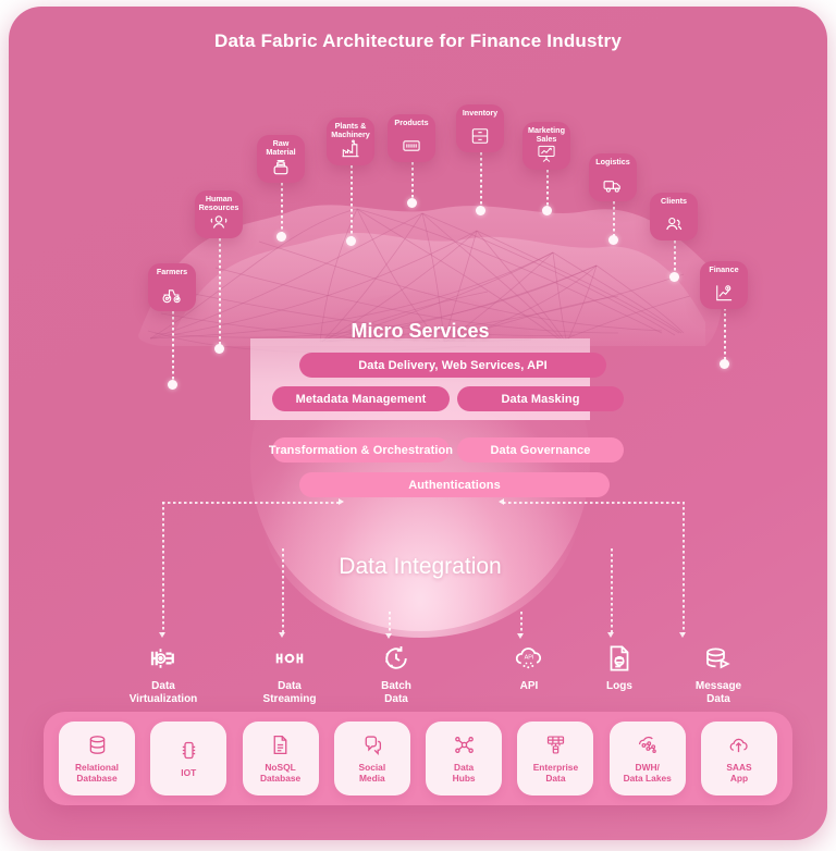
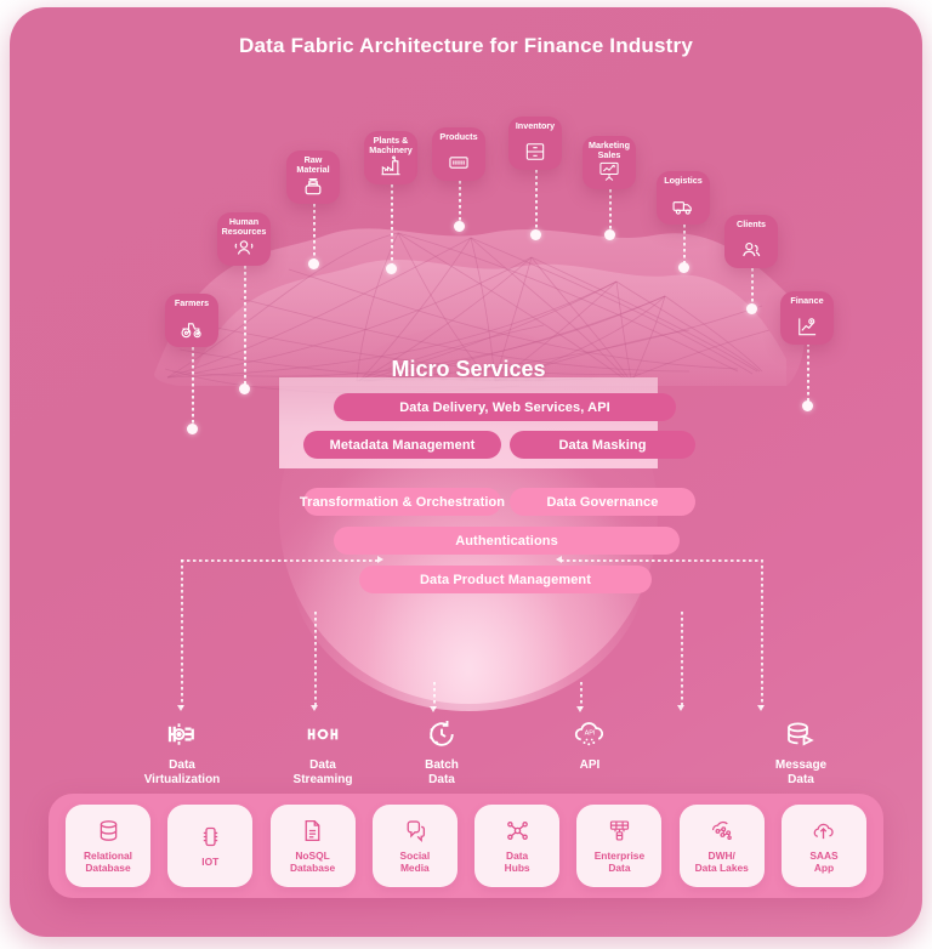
  Data Fabric Architecture for Finance Industry
  Micro Services
- Data Integration
  Data Delivery, Web Services, API
  Metadata Management
  Data Masking
  Transformation & Orchestration
  Data Governance
  Authentications
+ Data Product Management
  Farmers
  Human
  Resources
  Raw
  Material
  Plants &
  Machinery
  Products
  Inventory
  Marketing
  Sales
  Logistics
  Clients
  Finance
  Data
  Virtualization
  Data
  Streaming
  Batch
  Data
  API
- Logs
  Message
  Data
  Relational
  Database
  IOT
  NoSQL
  Database
  Social
  Media
  Data
  Hubs
  Enterprise
  Data
  DWH/
  Data Lakes
  SAAS
  App
